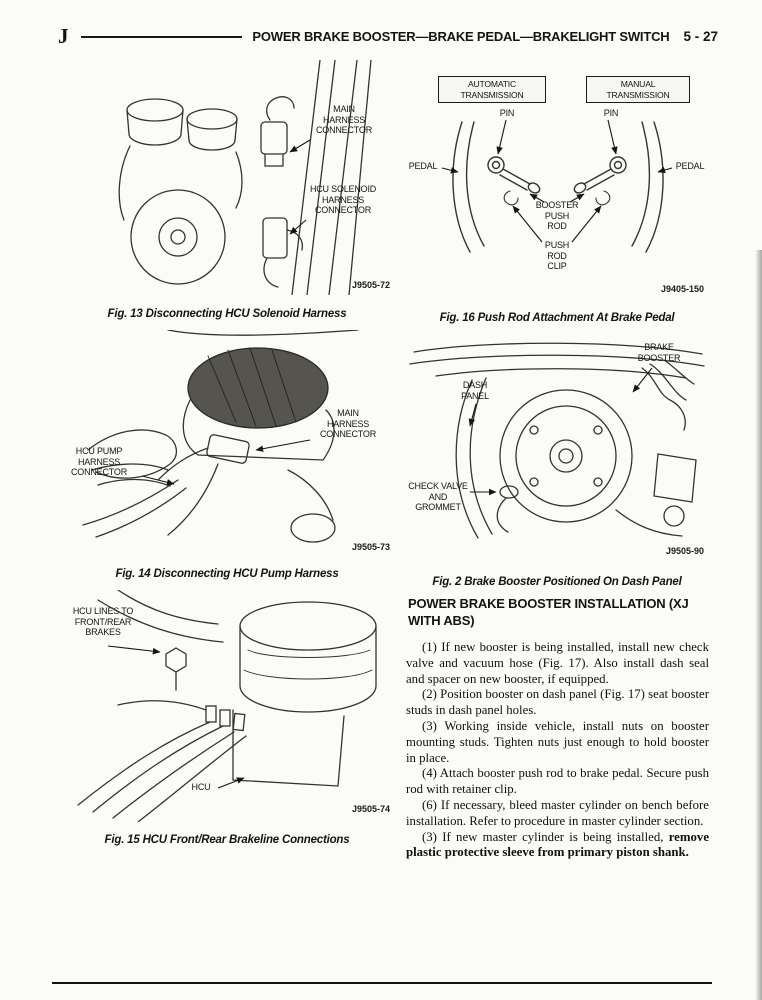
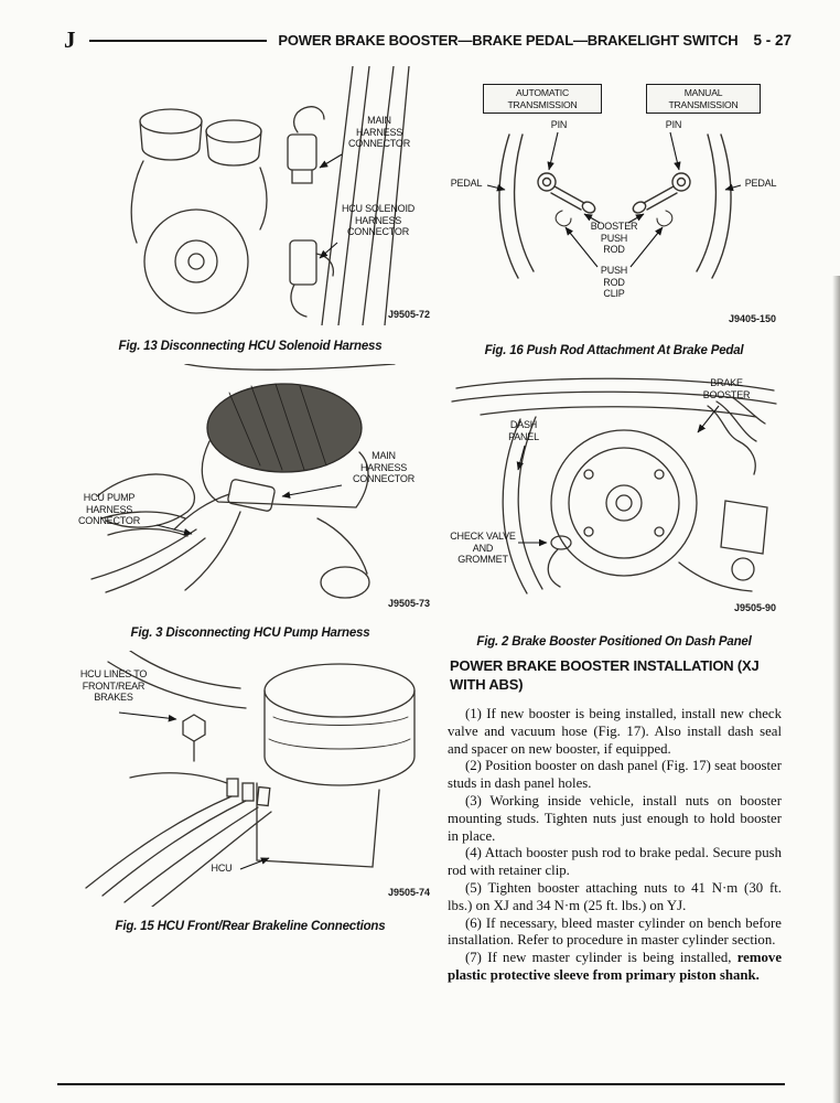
  J
  POWER BRAKE BOOSTER—BRAKE PEDAL—BRAKELIGHT SWITCH
  5 - 27
  MAIN
  HARNESS
  CONNECTOR
  HCU SOLENOID
  HARNESS
  CONNECTOR
  J9505-72
  Fig. 13 Disconnecting HCU Solenoid Harness
  MAIN
  HARNESS
  CONNECTOR
  HCU PUMP
  HARNESS
  CONNECTOR
  J9505-73
- Fig. 14 Disconnecting HCU Pump Harness
+ Fig. 3 Disconnecting HCU Pump Harness
  HCU LINES TO
  FRONT/REAR
  BRAKES
  HCU
  J9505-74
  Fig. 15 HCU Front/Rear Brakeline Connections
  AUTOMATIC
  TRANSMISSION
  MANUAL
  TRANSMISSION
  PIN
  PIN
  PEDAL
  PEDAL
  BOOSTER
  PUSH
  ROD
  PUSH
  ROD
  CLIP
  J9405-150
  Fig. 16 Push Rod Attachment At Brake Pedal
  DASH
  PANEL
  BRAKE
  BOOSTER
  CHECK VALVE
  AND GROMMET
  J9505-90
  Fig. 2 Brake Booster Positioned On Dash Panel
  POWER BRAKE BOOSTER INSTALLATION (XJ WITH ABS)
  (1) If new booster is being installed, install new check valve and vacuum hose (Fig. 17). Also install dash seal and spacer on new booster, if equipped.
  (2) Position booster on dash panel (Fig. 17) seat booster studs in dash panel holes.
  (3) Working inside vehicle, install nuts on booster mounting studs. Tighten nuts just enough to hold booster in place.
  (4) Attach booster push rod to brake pedal. Secure push rod with retainer clip.
+ (5) Tighten booster attaching nuts to 41 N·m (30 ft. lbs.) on XJ and 34 N·m (25 ft. lbs.) on YJ.
  (6) If necessary, bleed master cylinder on bench before installation. Refer to procedure in master cylinder section.
- (3) If new master cylinder is being installed, remove plastic protective sleeve from primary piston shank.
+ (7) If new master cylinder is being installed, remove plastic protective sleeve from primary piston shank.
